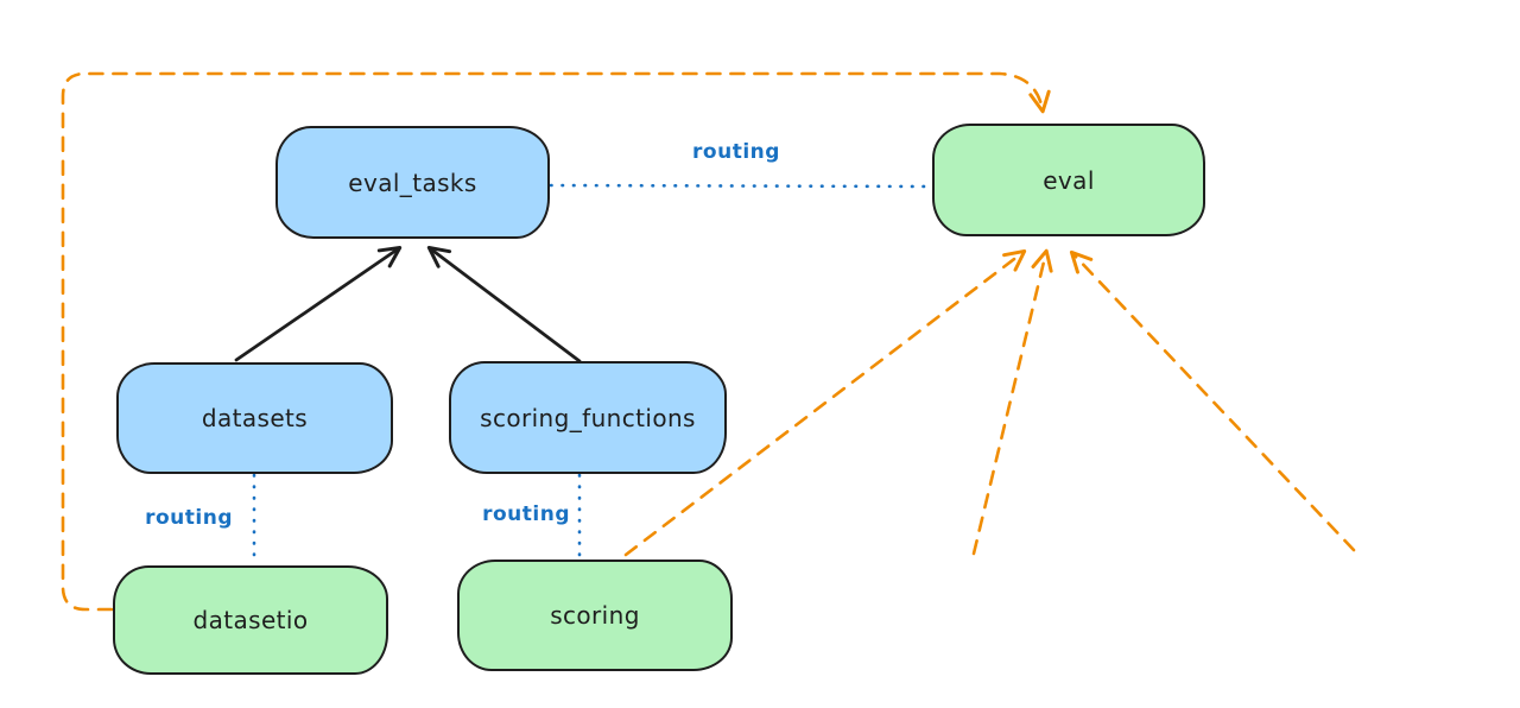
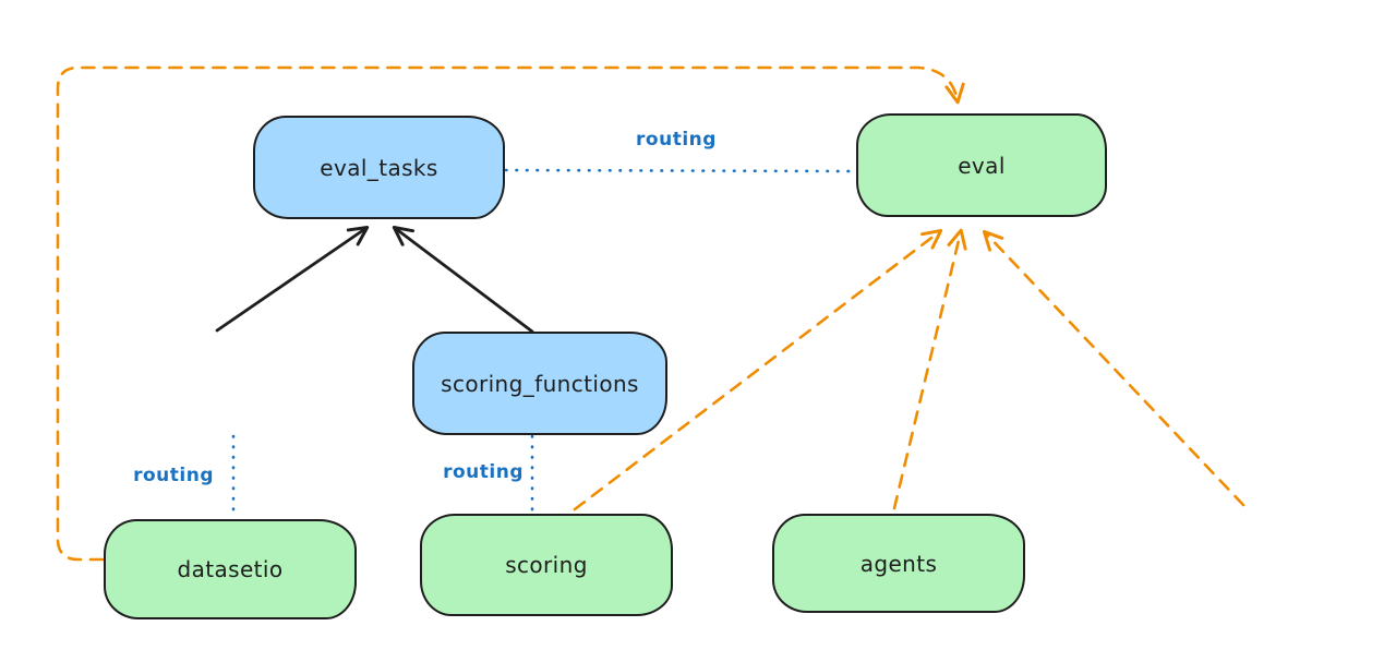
  eval_tasks
  eval
- datasets
  scoring_functions
  datasetio
  scoring
+ agents
  routing
  routing
  routing
